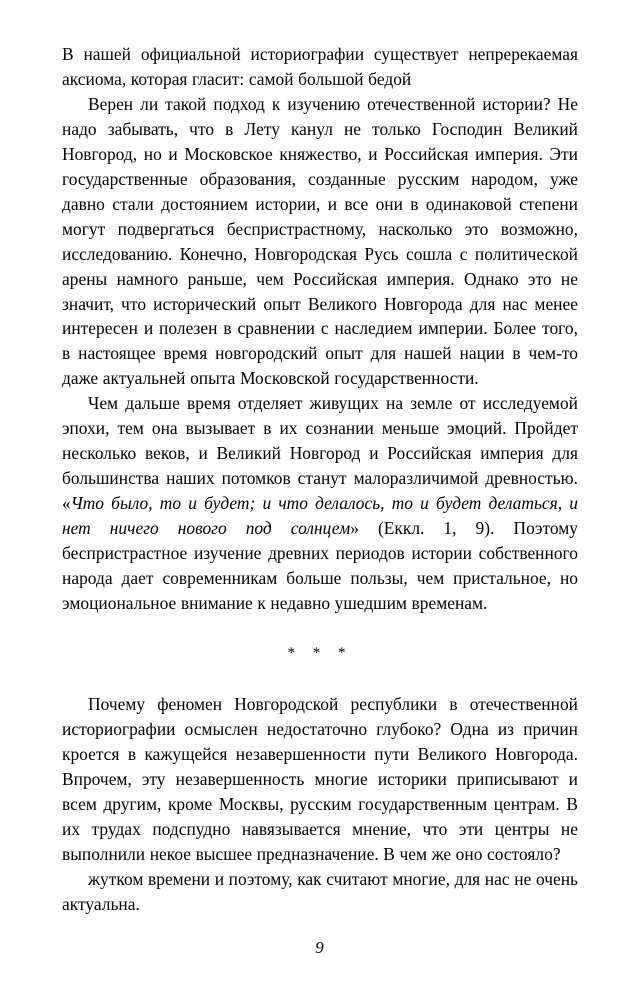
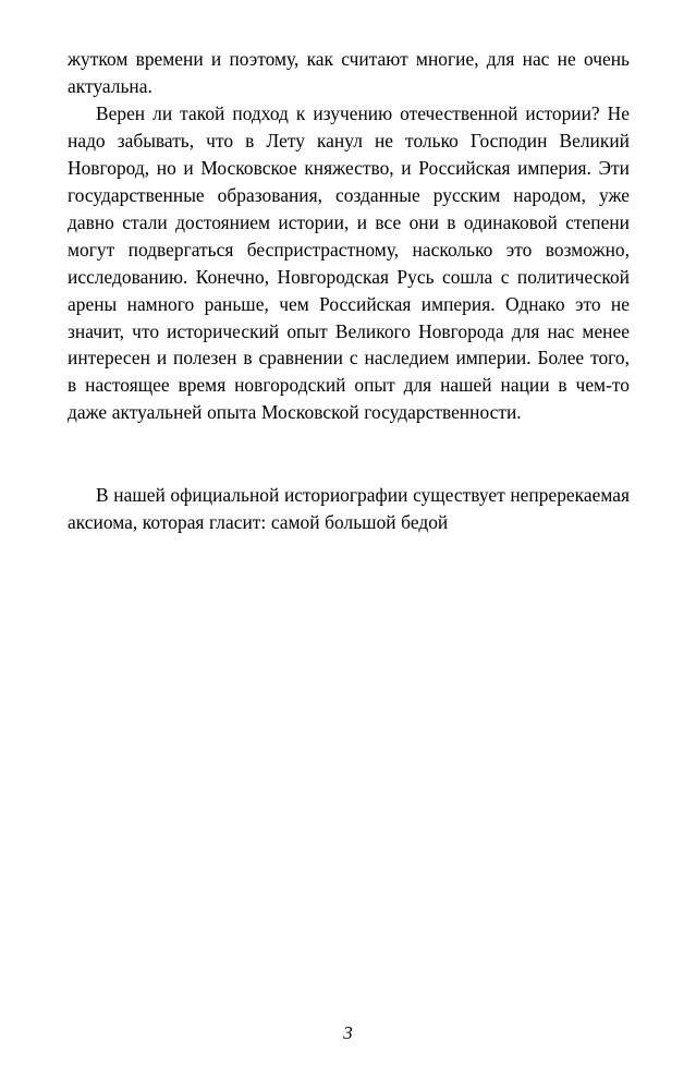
- В нашей официальной историографии существует непререкаемая аксиома, которая гласит: самой большой бедой
+ жутком времени и поэтому, как считают многие, для нас не очень актуальна.
  Верен ли такой подход к изучению отечественной истории? Не надо забывать, что в Лету канул не только Господин Великий Новгород, но и Московское княжество, и Российская империя. Эти государственные образования, созданные русским народом, уже давно стали достоянием истории, и все они в одинаковой степени могут подвергаться беспристрастному, насколько это возможно, исследованию. Конечно, Новгородская Русь сошла с политической арены намного раньше, чем Российская империя. Однако это не значит, что исторический опыт Великого Новгорода для нас менее интересен и полезен в сравнении с наследием империи. Более того, в настоящее время новгородский опыт для нашей нации в чем-то даже актуальней опыта Московской государственности.
- Чем дальше время отделяет живущих на земле от исследуемой эпохи, тем она вызывает в их сознании меньше эмоций. Пройдет несколько веков, и Великий Новгород и Российская империя для большинства наших потомков станут малоразличимой древностью. «Что было, то и будет; и что делалось, то и будет делаться, и нет ничего нового под солнцем» (Еккл. 1, 9). Поэтому беспристрастное изучение древних периодов истории собственного народа дает современникам больше пользы, чем пристальное, но эмоциональное внимание к недавно ушедшим временам.
- * * *
- Почему феномен Новгородской республики в отечественной историографии осмыслен недостаточно глубоко? Одна из причин кроется в кажущейся незавершенности пути Великого Новгорода. Впрочем, эту незавершенность многие историки приписывают и всем другим, кроме Москвы, русским государственным центрам. В их трудах подспудно навязывается мнение, что эти центры не выполнили некое высшее предназначение. В чем же оно состояло?
- жутком времени и поэтому, как считают многие, для нас не очень актуальна.
+ В нашей официальной историографии существует непререкаемая аксиома, которая гласит: самой большой бедой
- 9
+ 3
